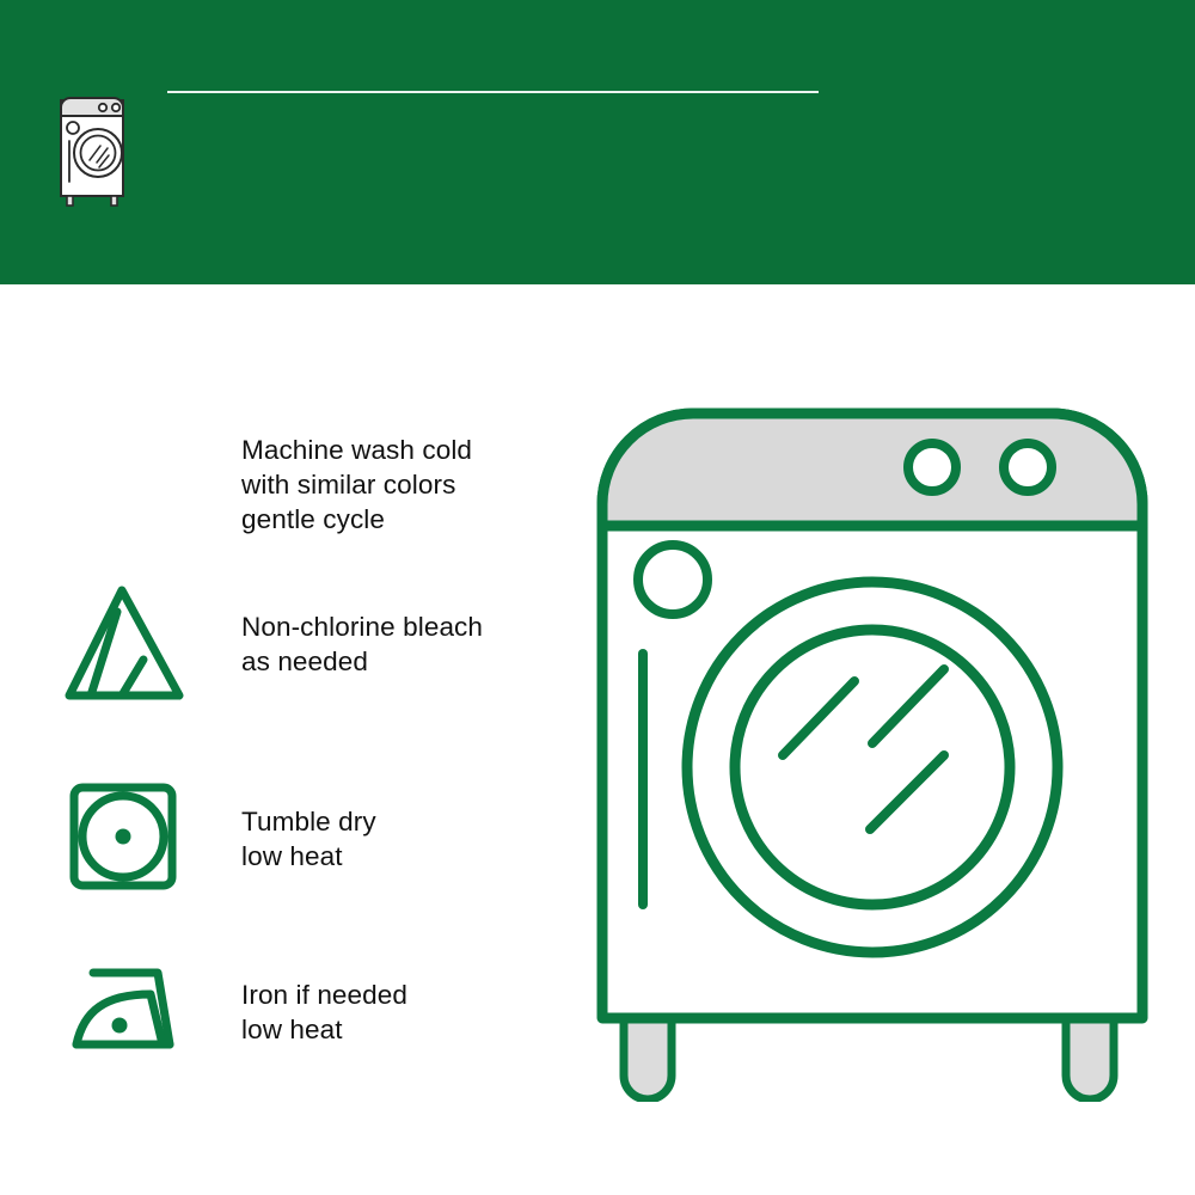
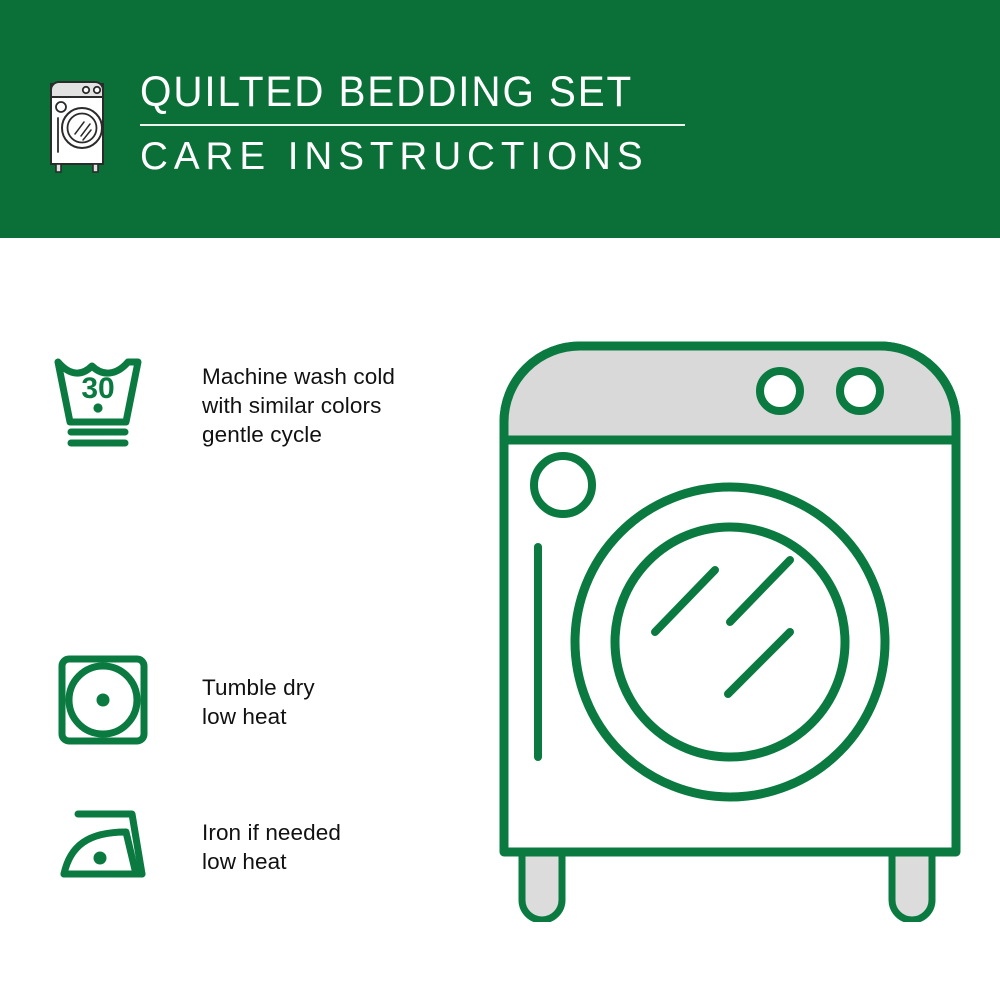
+ QUILTED BEDDING SET
+ CARE INSTRUCTIONS
+ 30
  Machine wash cold
  with similar colors
  gentle cycle
- Non-chlorine bleach
- as needed
  Tumble dry
  low heat
  Iron if needed
  low heat
